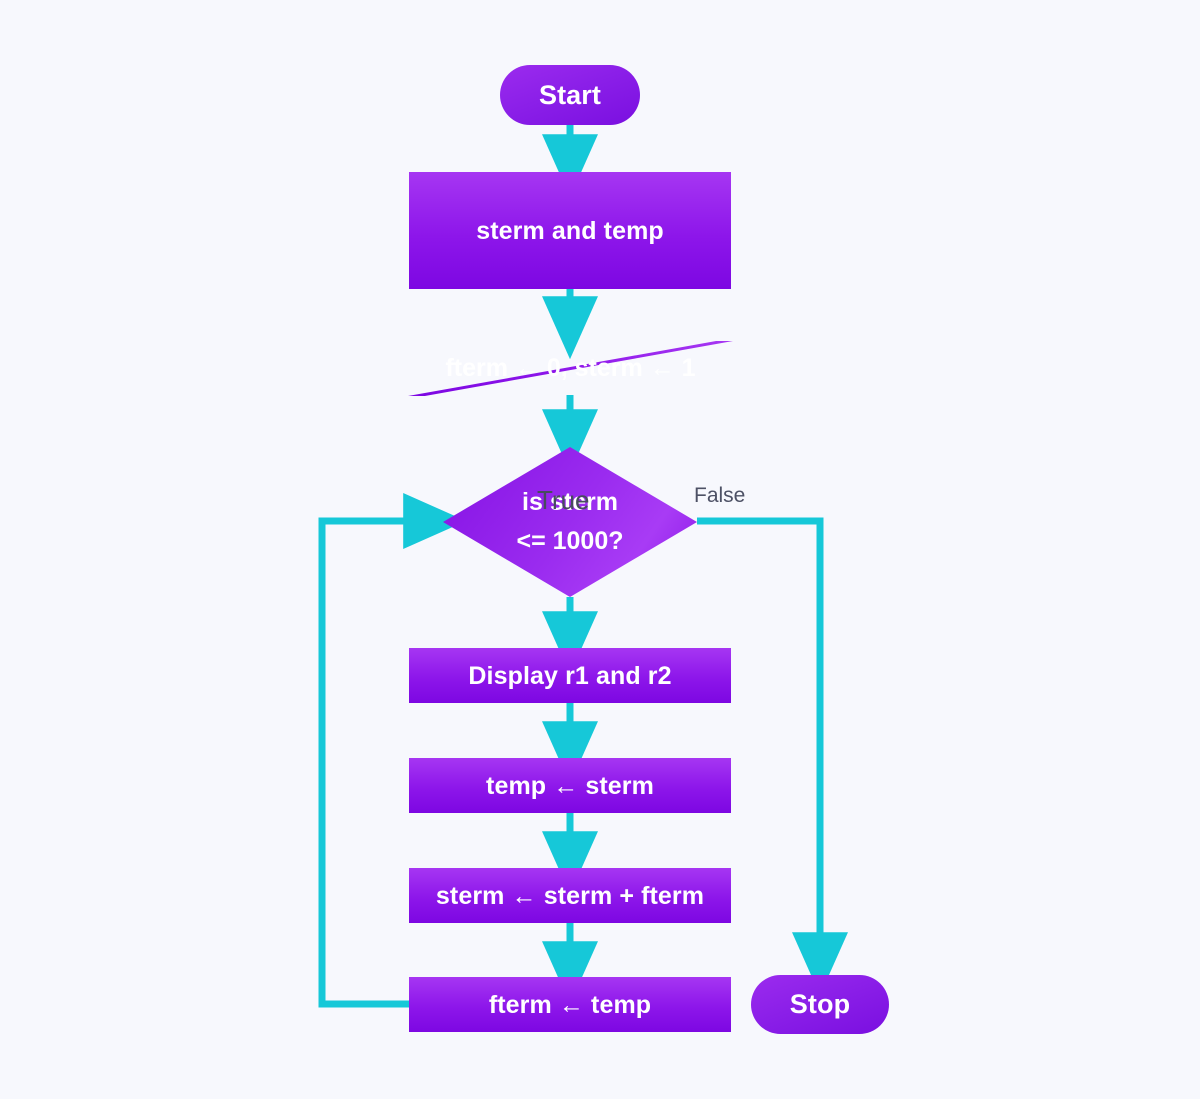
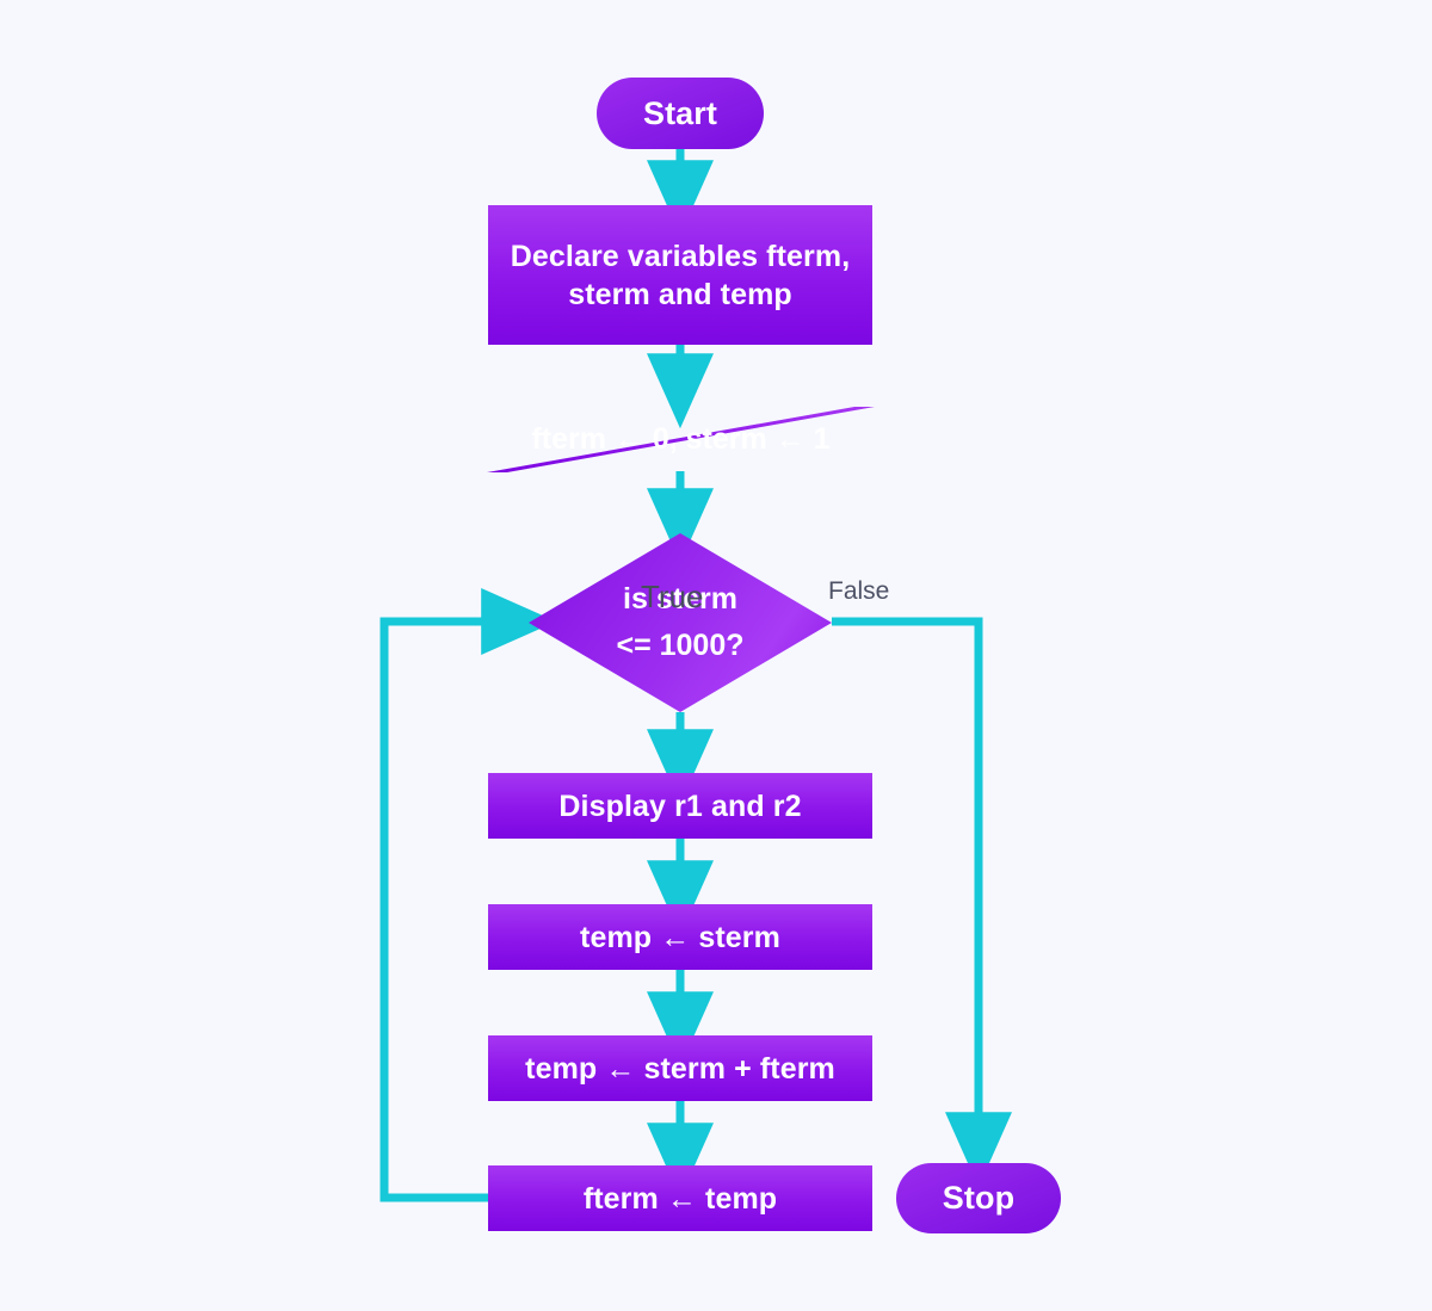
  Start
+ Declare variables fterm,
  sterm and temp
  fterm ← 0, sterm ← 1
  is sterm
  <= 1000?
  True
  False
  Display r1 and r2
  temp ← sterm
- sterm ← sterm + fterm
+ temp ← sterm + fterm
  fterm ← temp
  Stop
